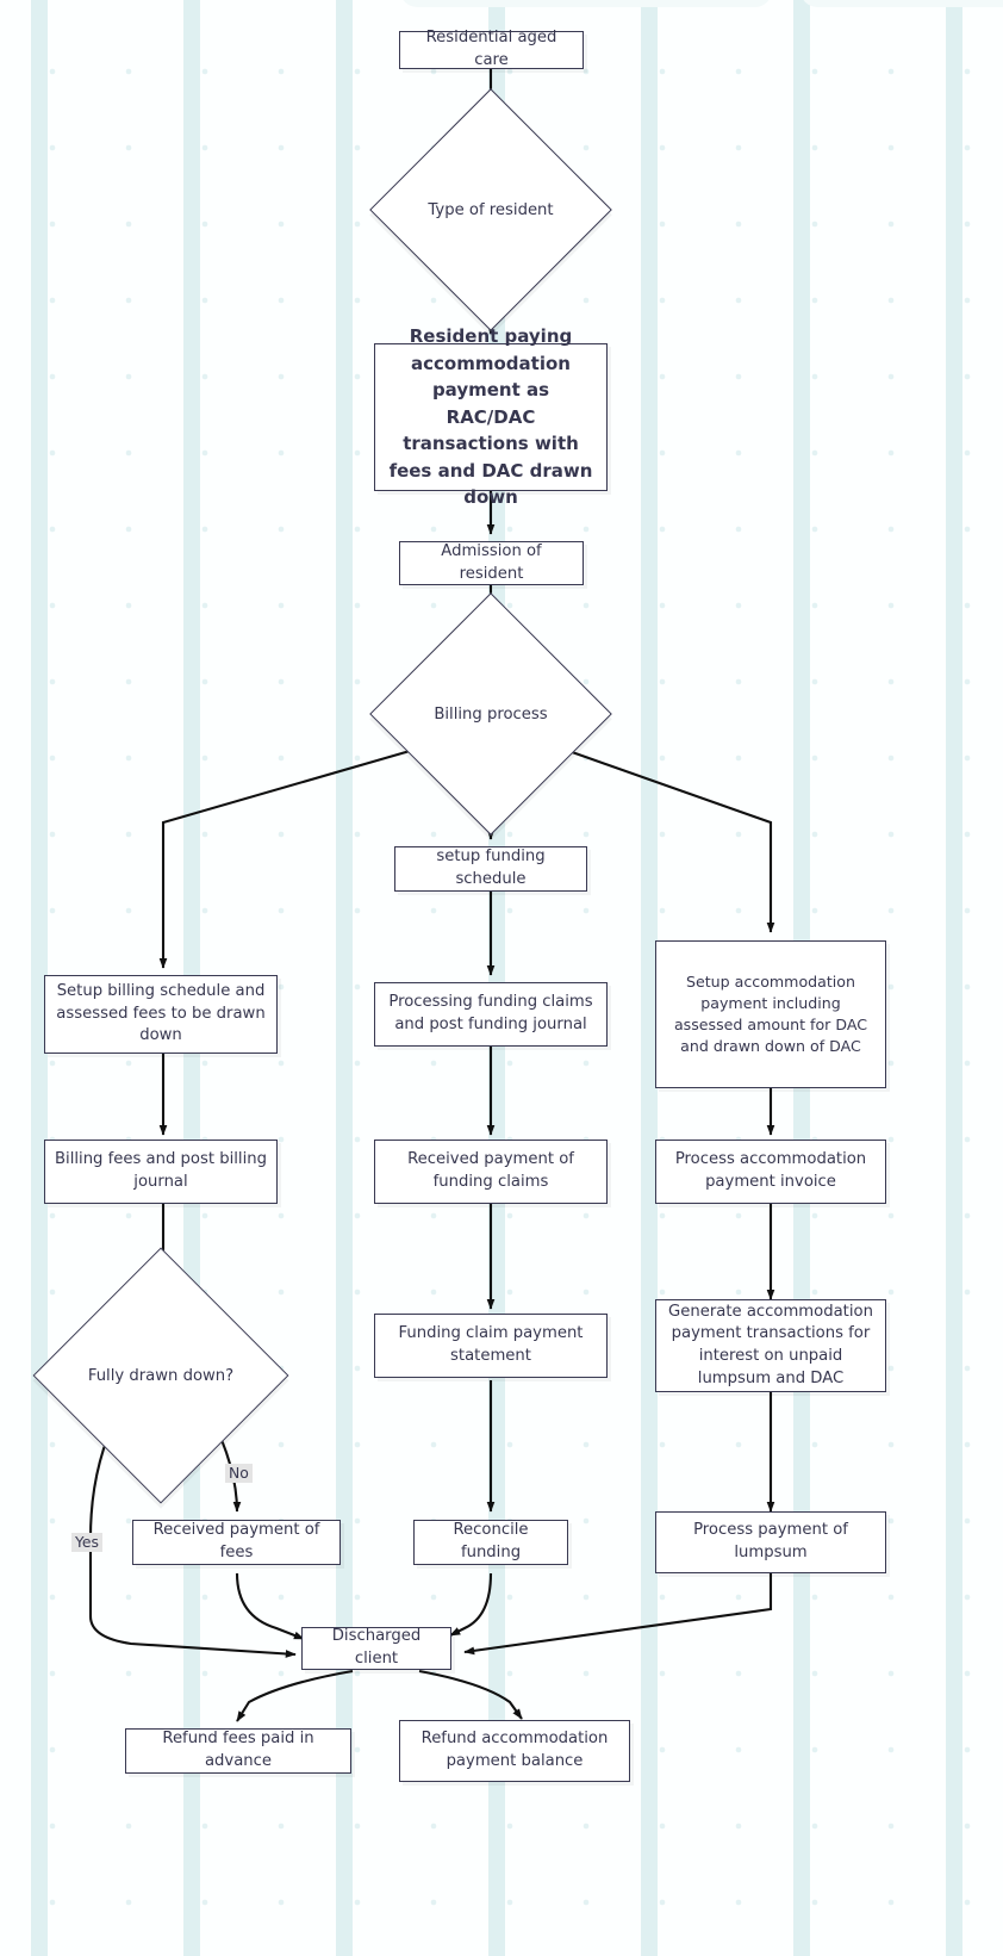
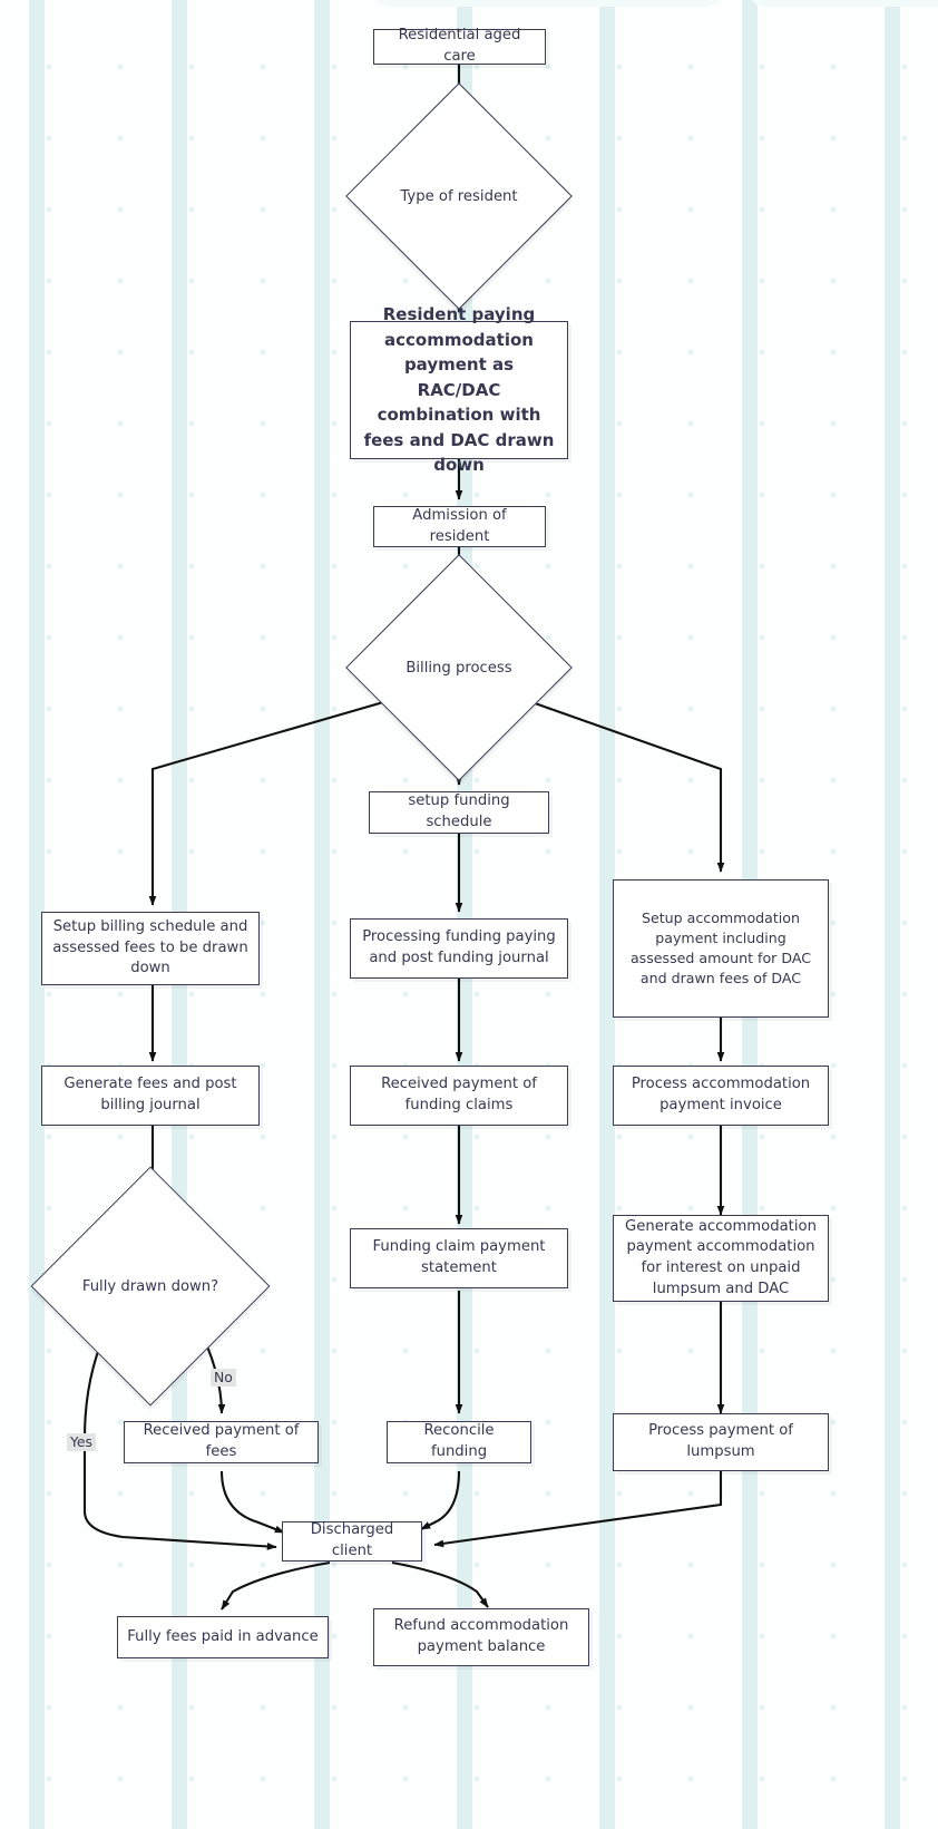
  Residential aged care
  Type of resident
- Resident paying accommodation payment as RAC/DAC transactions with fees and DAC drawn down
+ Resident paying accommodation payment as RAC/DAC combination with fees and DAC drawn down
  Admission of resident
  Billing process
  setup funding schedule
  Setup billing schedule and assessed fees to be drawn down
- Processing funding claims and post funding journal
+ Processing funding paying and post funding journal
- Setup accommodation payment including assessed amount for DAC and drawn down of DAC
+ Setup accommodation payment including assessed amount for DAC and drawn fees of DAC
- Billing fees and post billing journal
+ Generate fees and post billing journal
  Received payment of funding claims
  Process accommodation payment invoice
  Fully drawn down?
  Funding claim payment statement
- Generate accommodation payment transactions for interest on unpaid lumpsum and DAC
+ Generate accommodation payment accommodation for interest on unpaid lumpsum and DAC
  Received payment of fees
  Reconcile funding
  Process payment of lumpsum
  Discharged client
- Refund fees paid in advance
+ Fully fees paid in advance
  Refund accommodation payment balance
  No
  Yes
